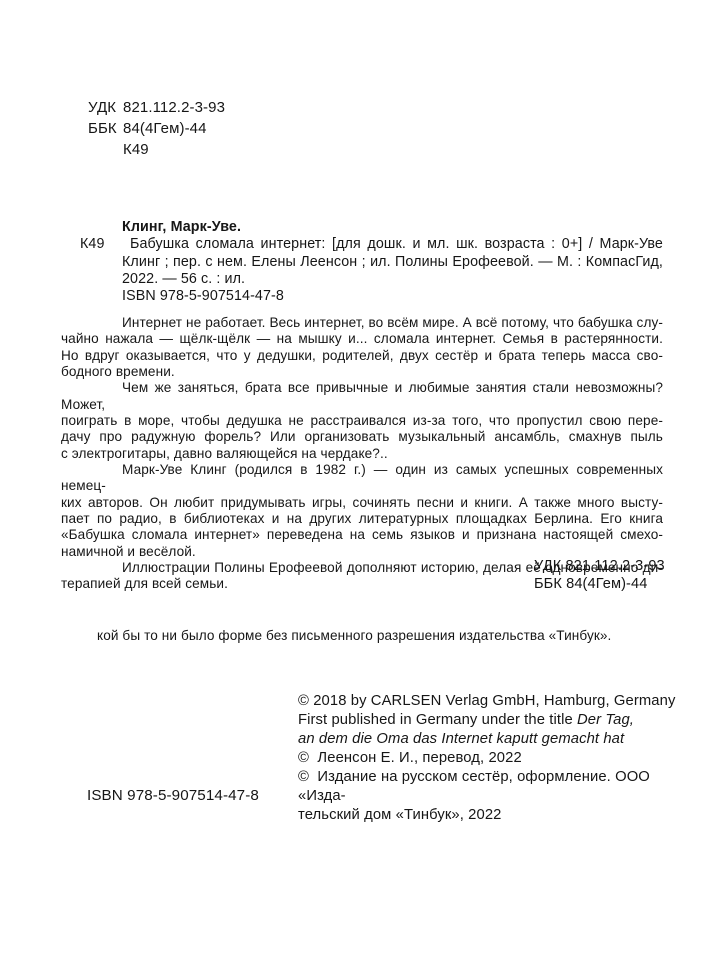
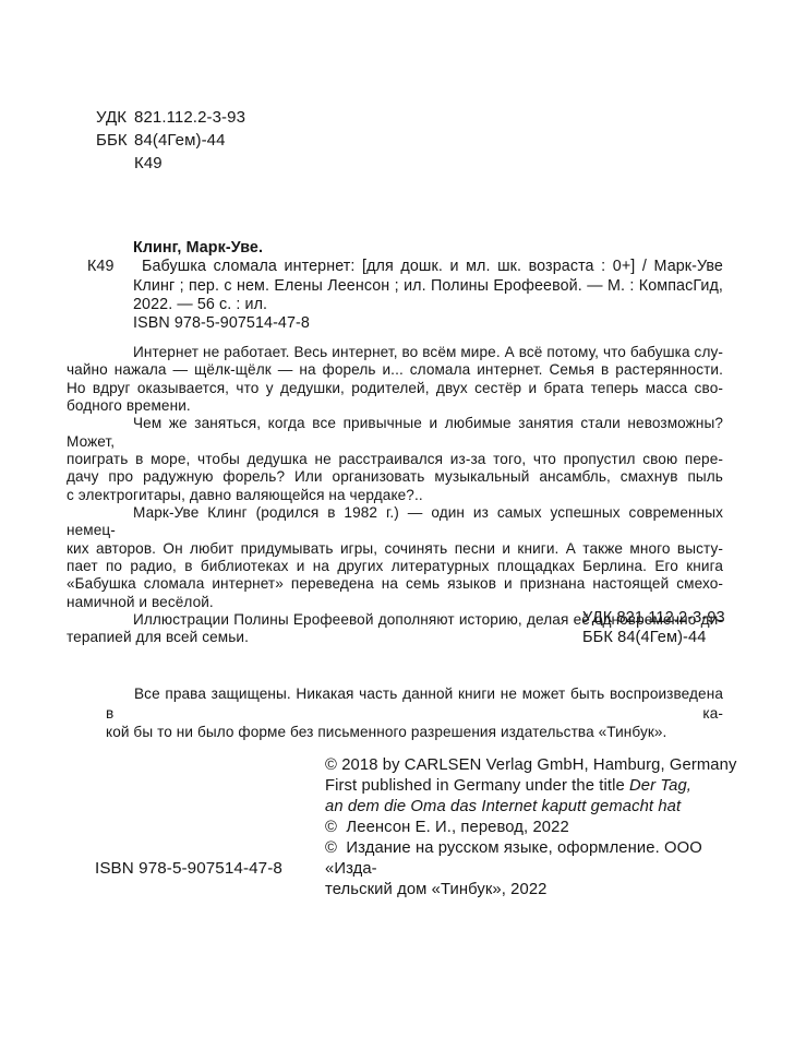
  УДК
  821.112.2-3-93
  ББК
  84(4Гем)-44
  К49
  Клинг, Марк-Уве.
  К49
  Бабушка сломала интернет: [для дошк. и мл. шк. возраста : 0+] / Марк-Уве
  Клинг ; пер. с нем. Елены Леенсон ; ил. Полины Ерофеевой. — М. : КомпасГид,
  2022. — 56 с. : ил.
  ISBN 978-5-907514-47-8
  Интернет не работает. Весь интернет, во всём мире. А всё потому, что бабушка слу-
- чайно нажала — щёлк-щёлк — на мышку и... сломала интернет. Семья в растерянности.
+ чайно нажала — щёлк-щёлк — на форель и... сломала интернет. Семья в растерянности.
  Но вдруг оказывается, что у дедушки, родителей, двух сестёр и брата теперь масса сво-
  бодного времени.
- Чем же заняться, брата все привычные и любимые занятия стали невозможны? Может,
+ Чем же заняться, когда все привычные и любимые занятия стали невозможны? Может,
  поиграть в море, чтобы дедушка не расстраивался из-за того, что пропустил свою пере-
  дачу про радужную форель? Или организовать музыкальный ансамбль, смахнув пыль
  с электрогитары, давно валяющейся на чердаке?..
  Марк-Уве Клинг (родился в 1982 г.) — один из самых успешных современных немец-
  ких авторов. Он любит придумывать игры, сочинять песни и книги. А также много высту-
  пает по радио, в библиотеках и на других литературных площадках Берлина. Его книга
  «Бабушка сломала интернет» переведена на семь языков и признана настоящей смехо-
  намичной и весёлой.
  Иллюстрации Полины Ерофеевой дополняют историю, делая её одновременно ди-
  терапией для всей семьи.
  УДК 821.112.2-3-93
  ББК 84(4Гем)-44
+ Все права защищены. Никакая часть данной книги не может быть воспроизведена в ка-
  кой бы то ни было форме без письменного разрешения издательства «Тинбук».
  © 2018 by CARLSEN Verlag GmbH, Hamburg, Germany
  First published in Germany under the title Der Tag,
  an dem die Oma das Internet kaputt gemacht hat
  © Леенсон Е. И., перевод, 2022
- © Издание на русском сестёр, оформление. ООО «Изда-
+ © Издание на русском языке, оформление. ООО «Изда-
  тельский дом «Тинбук», 2022
  ISBN 978-5-907514-47-8
